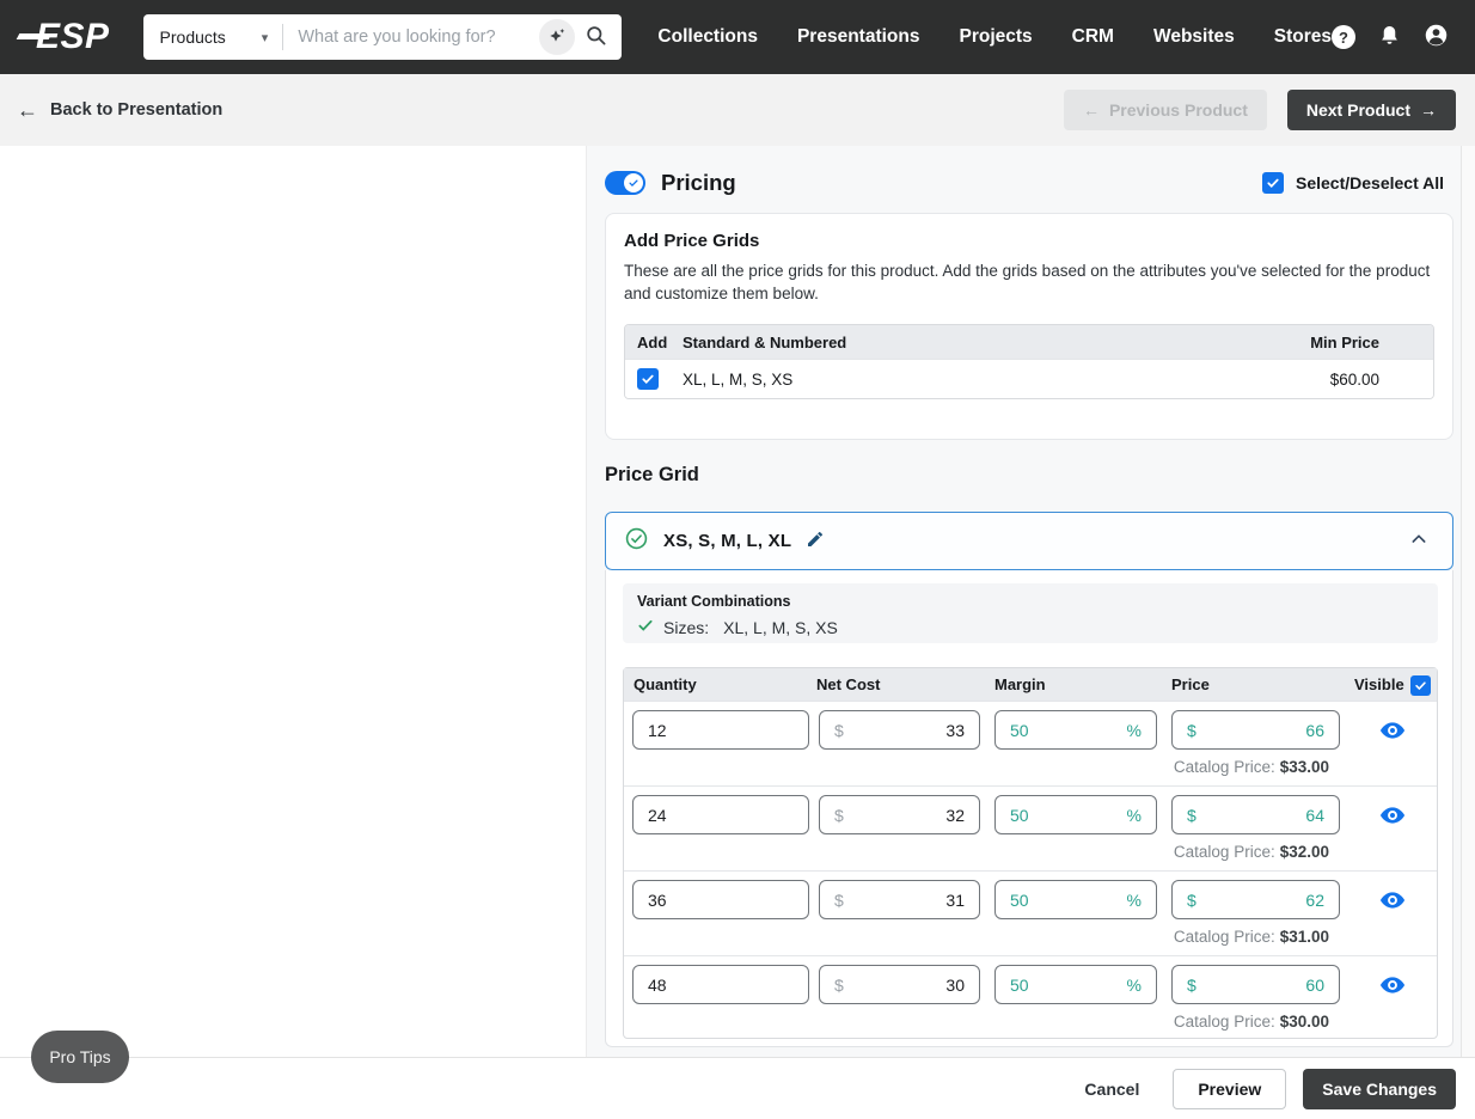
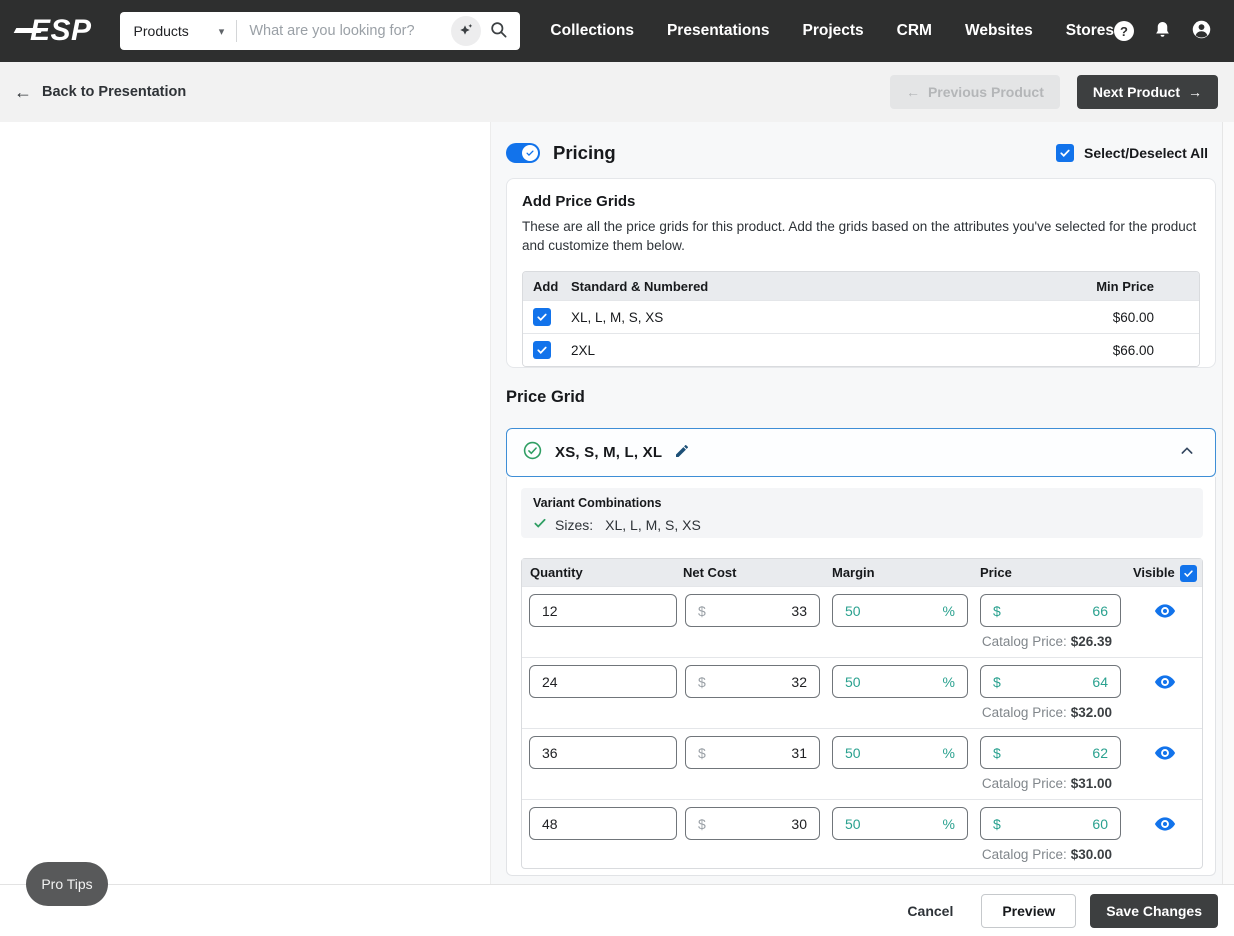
  ESP
  Products
  ▾
  What are you looking for?
  Collections
  Presentations
  Projects
  CRM
  Websites
  Stores
  ?
  ←
  Back to Presentation
  ←
  Previous Product
  Next Product
  →
  Pricing
  Select/Deselect All
  Add Price Grids
  These are all the price grids for this product. Add the grids based on the attributes you've selected for the product and customize them below.
  Add
  Standard & Numbered
  Min Price
  XL, L, M, S, XS
  $60.00
+ 2XL
+ $66.00
  Price Grid
  XS, S, M, L, XL
  Variant Combinations
  Sizes:
  XL, L, M, S, XS
  Quantity
  Net Cost
  Margin
  Price
  Visible
  12
  $
  33
  50
  %
  $
  66
- Catalog Price: $33.00
+ Catalog Price: $26.39
  24
  $
  32
  50
  %
  $
  64
  Catalog Price: $32.00
  36
  $
  31
  50
  %
  $
  62
  Catalog Price: $31.00
  48
  $
  30
  50
  %
  $
  60
  Catalog Price: $30.00
  Cancel
  Preview
  Save Changes
  Pro Tips
